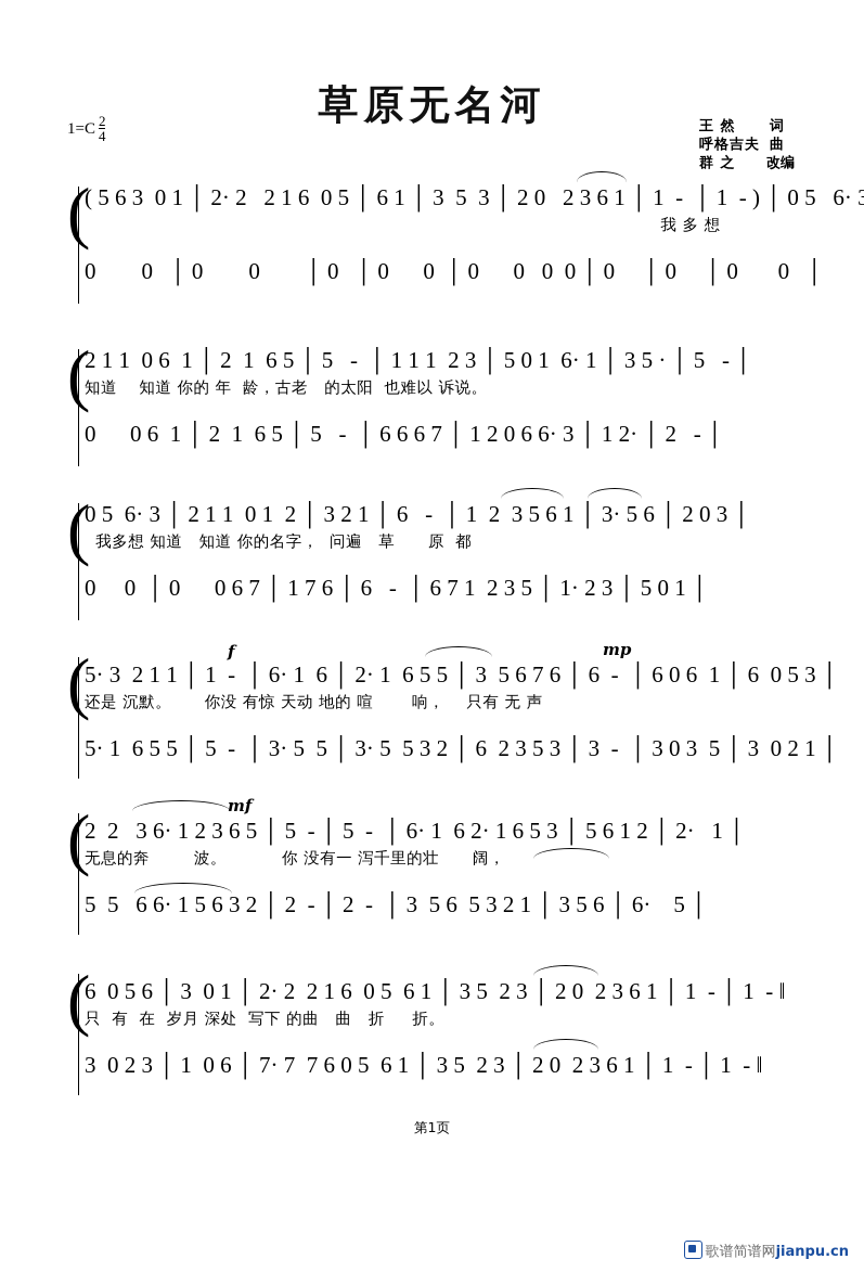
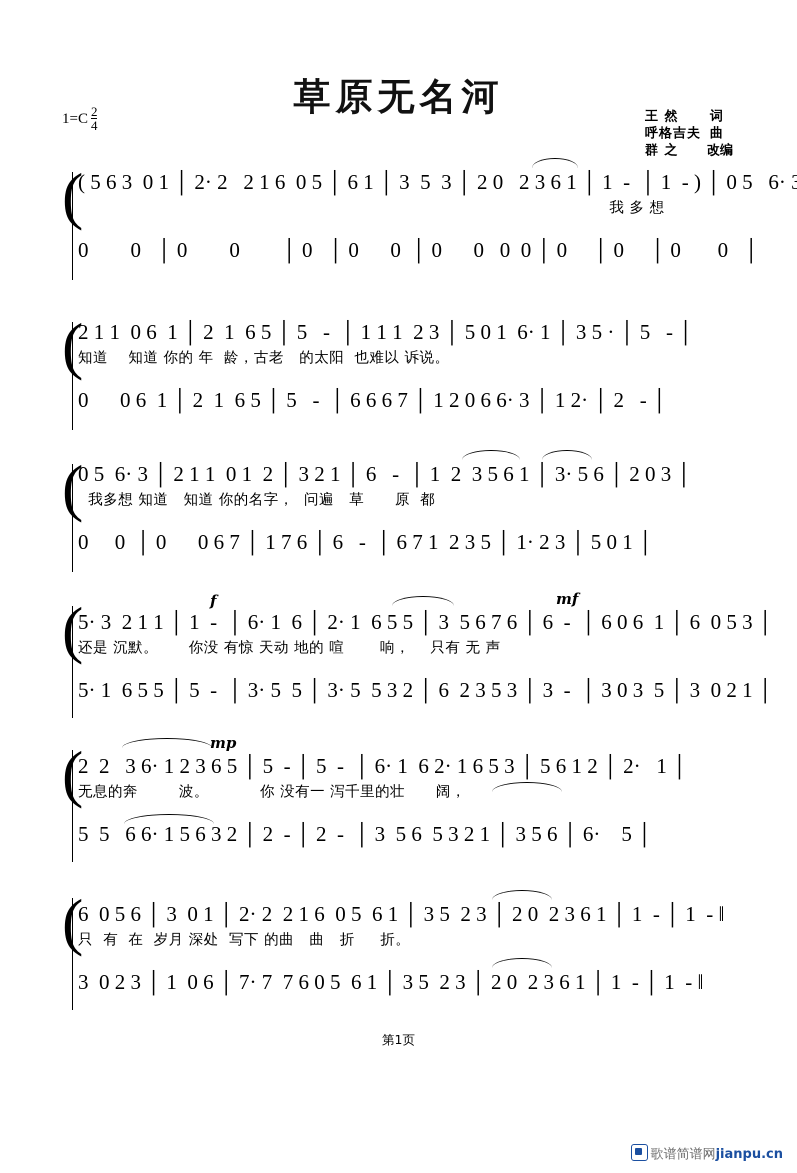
  草原无名河
  1=C
  2
  4
  王 然 词
  呼格吉夫 曲
  群 之 改编
  ( 5 6 3 0 1 │ 2· 2 2 1 6 0 5 │ 6 1 │ 3 5 3 │ 2 0 2 3 6 1 │ 1 - │ 1 - ) │ 0 5 6· 3
  我 多 想
  0 0 │ 0 0 │ 0 │ 0 0 │ 0 0 0 0 │ 0 │ 0 │ 0 0 │
  2 1 1 0 6 1 │ 2 1 6 5 │ 5 - │ 1 1 1 2 3 │ 5 0 1 6· 1 │ 3 5 · │ 5 - │
  知道 知道 你的 年 龄，古老 的太阳 也难以 诉说。
  0 0 6 1 │ 2 1 6 5 │ 5 - │ 6 6 6 7 │ 1 2 0 6 6· 3 │ 1 2· │ 2 - │
  0 5 6· 3 │ 2 1 1 0 1 2 │ 3 2 1 │ 6 - │ 1 2 3 5 6 1 │ 3· 5 6 │ 2 0 3 │
  我多想 知道 知道 你的名字， 问遍 草 原 都
  0 0 │ 0 0 6 7 │ 1 7 6 │ 6 - │ 6 7 1 2 3 5 │ 1· 2 3 │ 5 0 1 │
  f
- mp
+ mf
  5· 3 2 1 1 │ 1 - │ 6· 1 6 │ 2· 1 6 5 5 │ 3 5 6 7 6 │ 6 - │ 6 0 6 1 │ 6 0 5 3 │
  还是 沉默。 你没 有惊 天动 地的 喧 响， 只有 无 声
  5· 1 6 5 5 │ 5 - │ 3· 5 5 │ 3· 5 5 3 2 │ 6 2 3 5 3 │ 3 - │ 3 0 3 5 │ 3 0 2 1 │
- mf
+ mp
  2 2 3 6· 1 2 3 6 5 │ 5 - │ 5 - │ 6· 1 6 2· 1 6 5 3 │ 5 6 1 2 │ 2· 1 │
  无息的奔 波。 你 没有一 泻千里的壮 阔，
  5 5 6 6· 1 5 6 3 2 │ 2 - │ 2 - │ 3 5 6 5 3 2 1 │ 3 5 6 │ 6· 5 │
  6 0 5 6 │ 3 0 1 │ 2· 2 2 1 6 0 5 6 1 │ 3 5 2 3 │ 2 0 2 3 6 1 │ 1 - │ 1 - ‖
  只 有 在 岁月 深处 写下 的曲 曲 折 折。
  3 0 2 3 │ 1 0 6 │ 7· 7 7 6 0 5 6 1 │ 3 5 2 3 │ 2 0 2 3 6 1 │ 1 - │ 1 - ‖
  第1页
  歌谱简谱网jianpu.cn
